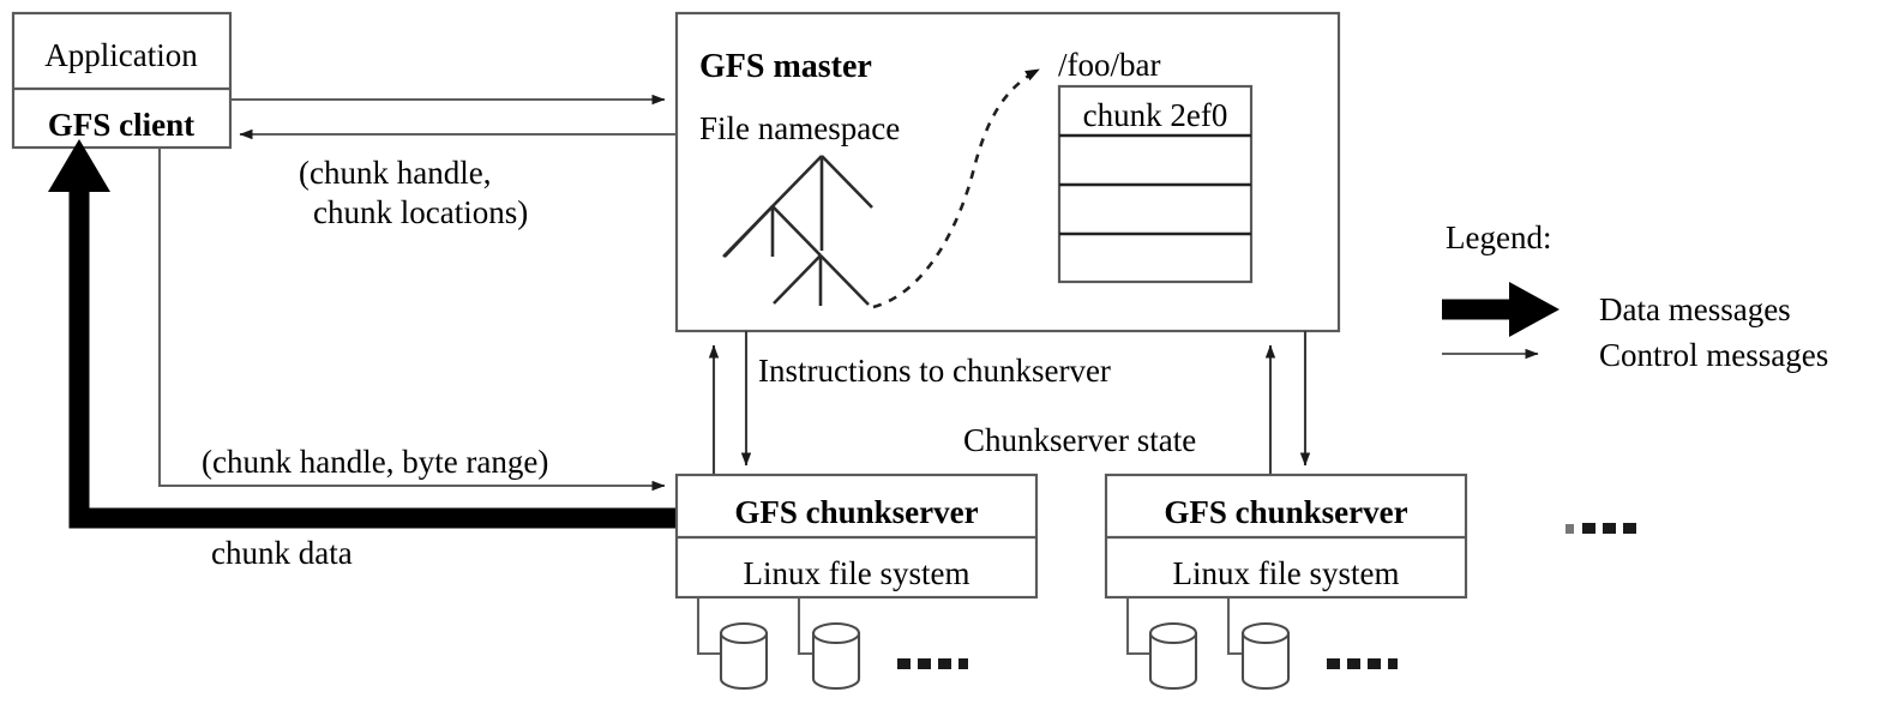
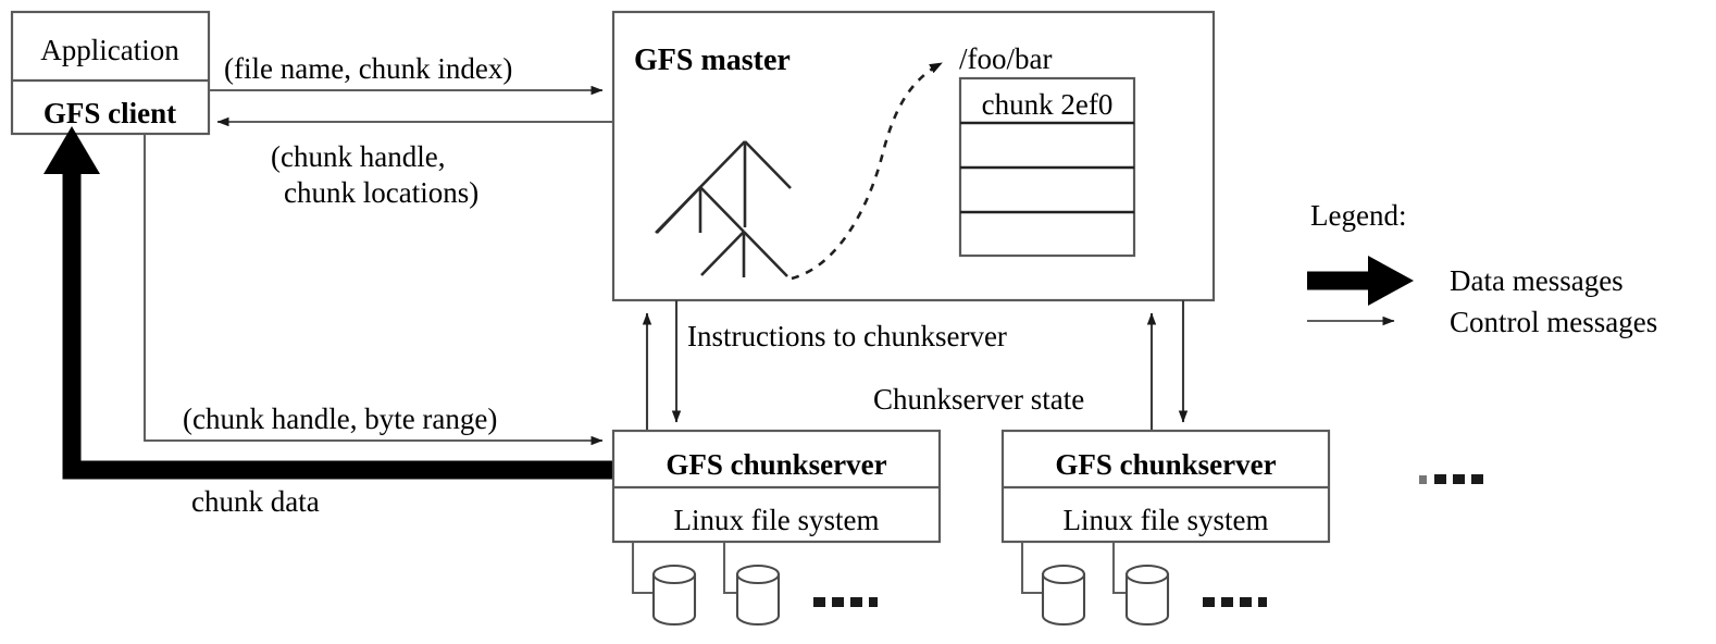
  Application
  GFS client
+ (file name, chunk index)
  (chunk handle,
  chunk locations)
  GFS master
- File namespace
  /foo/bar
  chunk 2ef0
  Instructions to chunkserver
  Chunkserver state
  (chunk handle, byte range)
  chunk data
  GFS chunkserver
  Linux file system
  GFS chunkserver
  Linux file system
  Legend:
  Data messages
  Control messages
